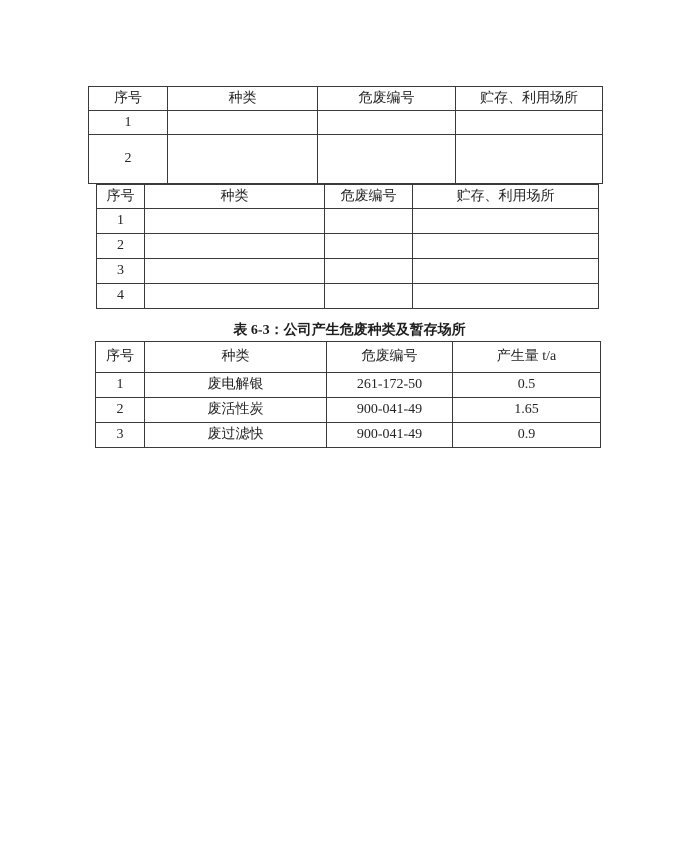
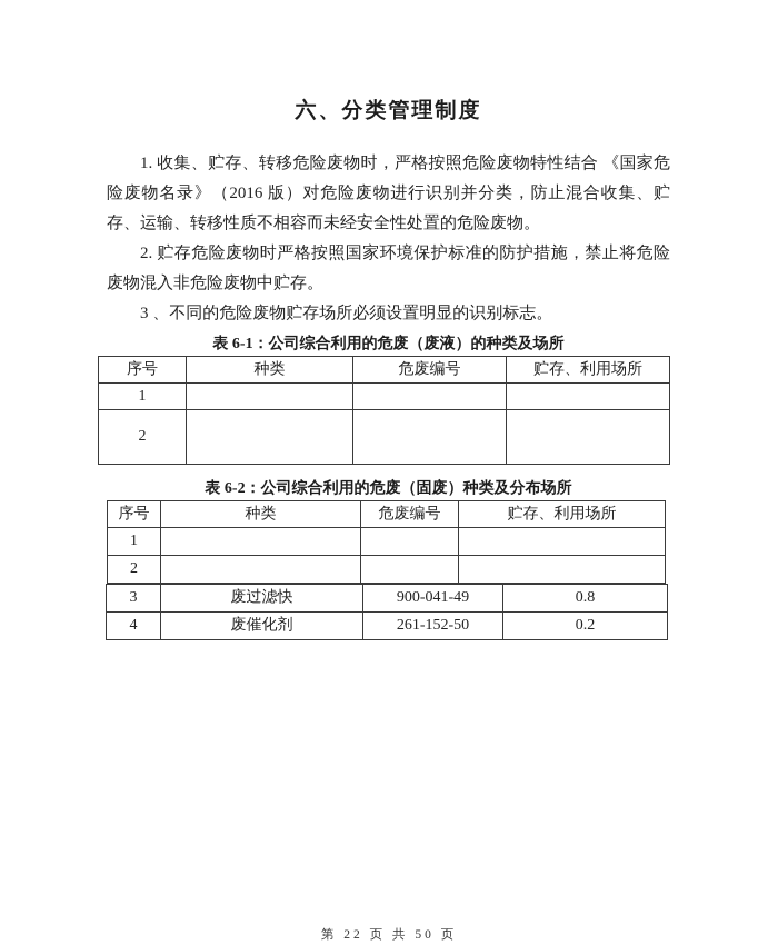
+ 六、分类管理制度
+ 1. 收集、贮存、转移危险废物时，严格按照危险废物特性结合 《国家危险废物名录》（2016 版）对危险废物进行识别并分类，防止混合收集、贮存、运输、转移性质不相容而未经安全性处置的危险废物。
+ 2. 贮存危险废物时严格按照国家环境保护标准的防护措施，禁止将危险废物混入非危险废物中贮存。
+ 3 、不同的危险废物贮存场所必须设置明显的识别标志。
+ 表 6-1：公司综合利用的危废（废液）的种类及场所
  序号	种类	危废编号	贮存、利用场所
  1
  2
+ 表 6-2：公司综合利用的危废（固废）种类及分布场所
  序号	种类	危废编号	贮存、利用场所
  1
  2
- 3
- 4
- 表 6-3：公司产生危废种类及暂存场所
- 序号	种类	危废编号	产生量 t/a
- 1	废电解银	261-172-50	0.5
- 2	废活性炭	900-041-49	1.65
- 3	废过滤快	900-041-49	0.9
+ 3	废过滤快	900-041-49	0.8
+ 4	废催化剂	261-152-50	0.2
+ 第 22 页 共 50 页
